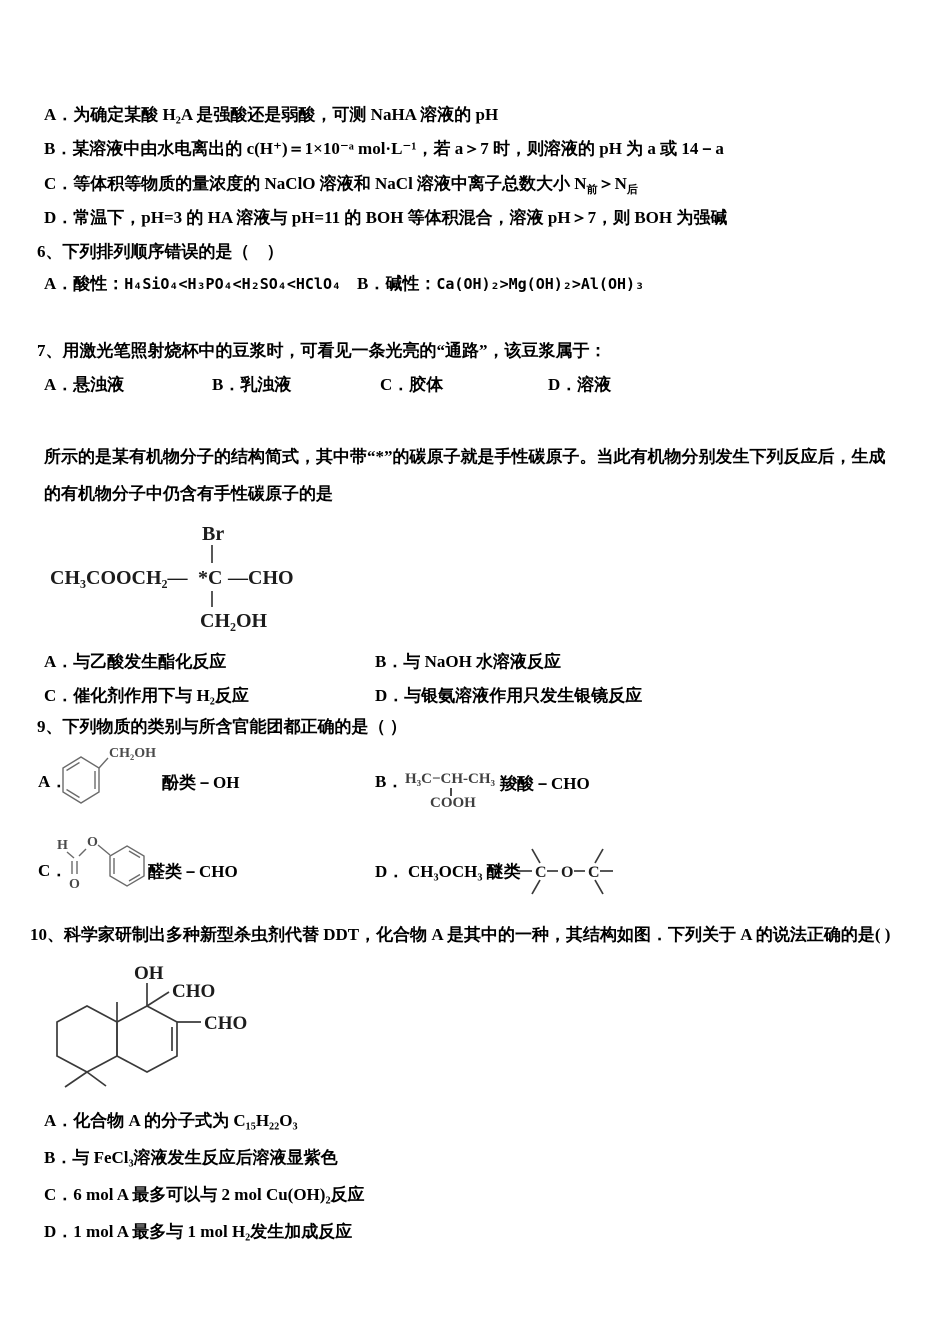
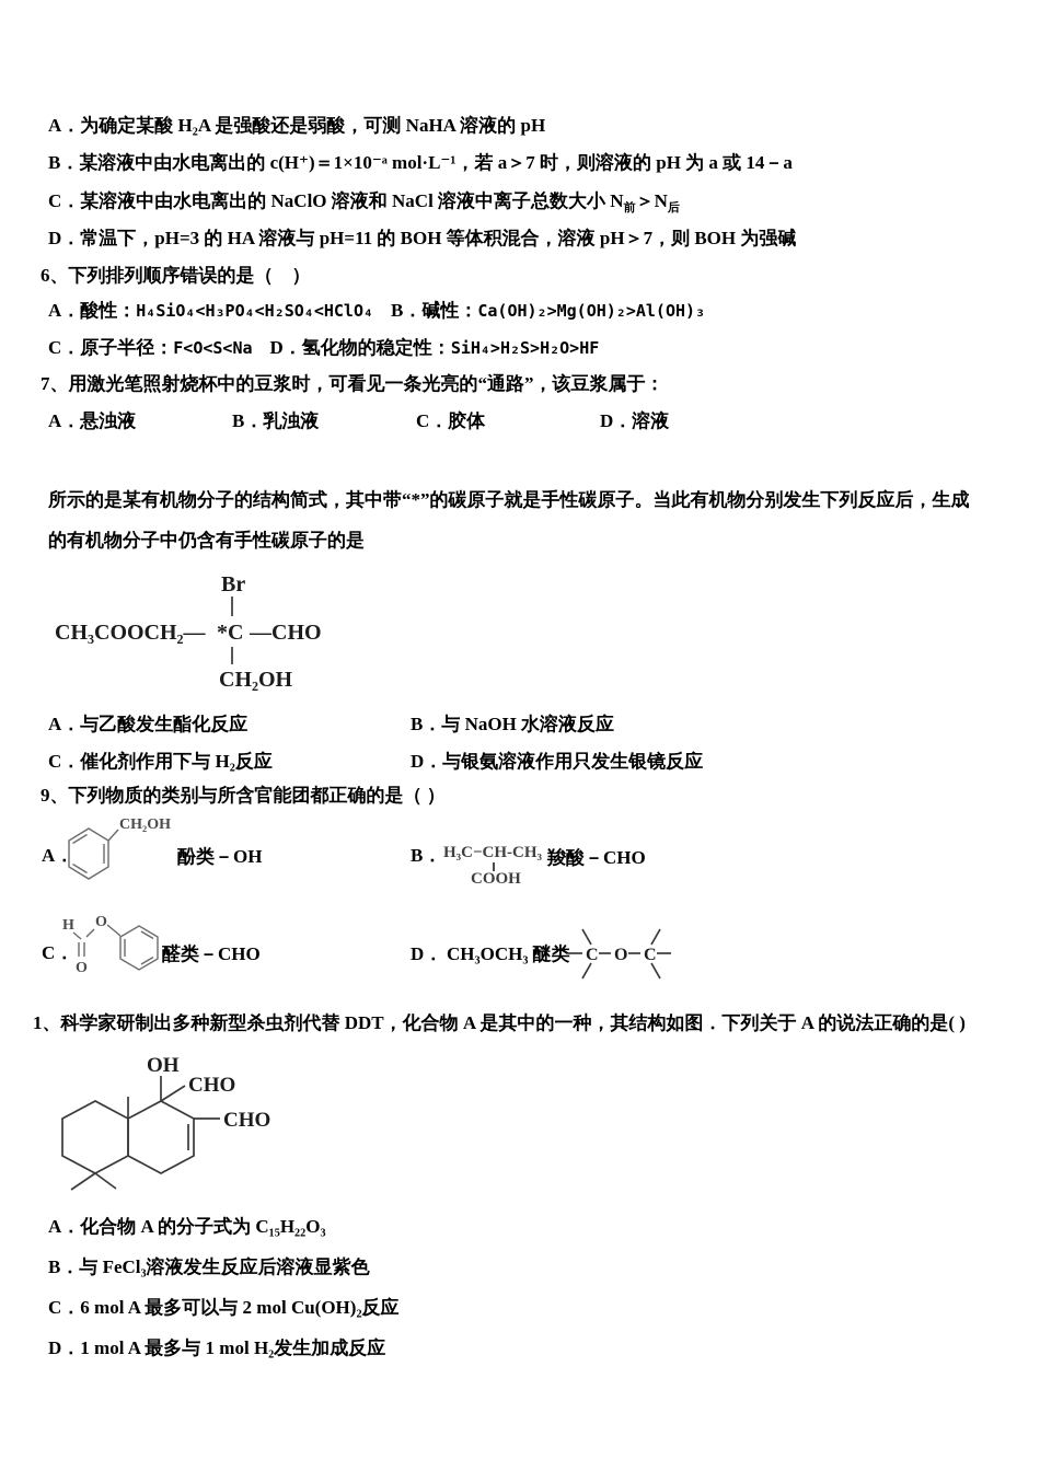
  A．为确定某酸 H₂A 是强酸还是弱酸，可测 NaHA 溶液的 pH
  B．某溶液中由水电离出的 c(H⁺)＝1×10⁻ᵃ mol·L⁻¹，若 a＞7 时，则溶液的 pH 为 a 或 14－a
- C．等体积等物质的量浓度的 NaClO 溶液和 NaCl 溶液中离子总数大小 N前＞N后
+ C．某溶液中由水电离出的 NaClO 溶液和 NaCl 溶液中离子总数大小 N前＞N后
  D．常温下，pH=3 的 HA 溶液与 pH=11 的 BOH 等体积混合，溶液 pH＞7，则 BOH 为强碱
  6、下列排列顺序错误的是（ ）
  A．酸性：H₄SiO₄<H₃PO₄<H₂SO₄<HClO₄ B．碱性：Ca(OH)₂>Mg(OH)₂>Al(OH)₃
+ C．原子半径：F<O<S<Na D．氢化物的稳定性：SiH₄>H₂S>H₂O>HF
  7、用激光笔照射烧杯中的豆浆时，可看见一条光亮的“通路”，该豆浆属于：
  A．悬浊液
  B．乳浊液
  C．胶体
  D．溶液
  所示的是某有机物分子的结构简式，其中带“*”的碳原子就是手性碳原子。当此有机物分别发生下列反应后，生成
  的有机物分子中仍含有手性碳原子的是
  Br
  CH₃COOCH₂— *C —CHO
  CH₂OH
  A．与乙酸发生酯化反应
  B．与 NaOH 水溶液反应
  C．催化剂作用下与 H₂反应
  D．与银氨溶液作用只发生银镜反应
  9、下列物质的类别与所含官能团都正确的是（ ）
  A．
  CH₂OH
  酚类－OH
  B．
  H₃C−CH-CH₃
  COOH
  羧酸－CHO
  C．
  H
  O
  O
  醛类－CHO
  D．
  CH₃OCH₃ 醚类
  C
  O
  C
- 10、科学家研制出多种新型杀虫剂代替 DDT，化合物 A 是其中的一种，其结构如图．下列关于 A 的说法正确的是( )
+ 1、科学家研制出多种新型杀虫剂代替 DDT，化合物 A 是其中的一种，其结构如图．下列关于 A 的说法正确的是( )
  OH
  CHO
  CHO
  A．化合物 A 的分子式为 C₁₅H₂₂O₃
  B．与 FeCl₃溶液发生反应后溶液显紫色
  C．6 mol A 最多可以与 2 mol Cu(OH)₂反应
  D．1 mol A 最多与 1 mol H₂发生加成反应
